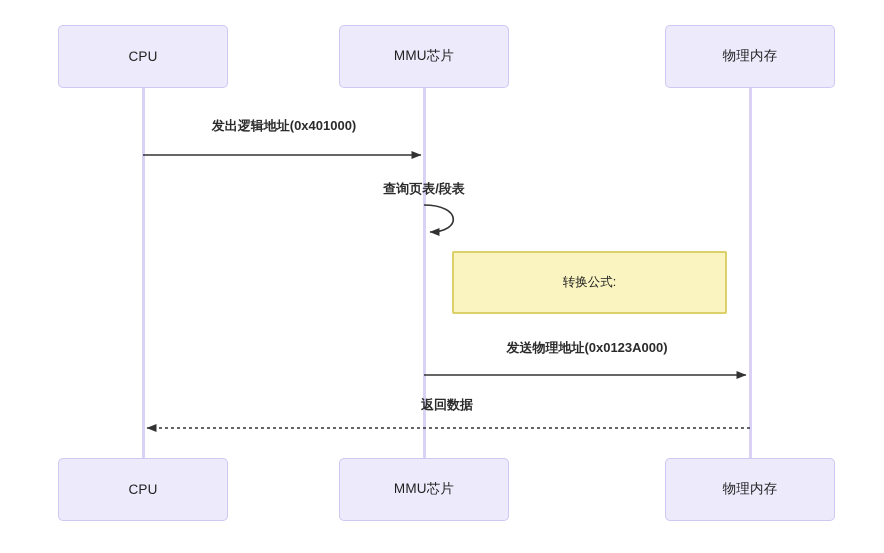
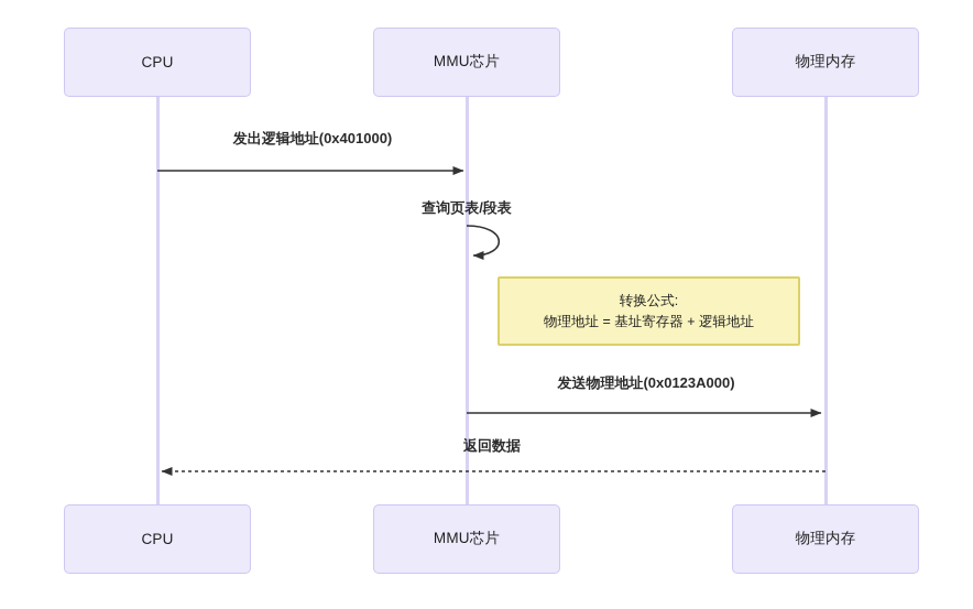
  CPU
  MMU芯片
  物理内存
  CPU
  MMU芯片
  物理内存
  发出逻辑地址(0x401000)
  查询页表/段表
  发送物理地址(0x0123A000)
  返回数据
  转换公式:
+ 物理地址 = 基址寄存器 + 逻辑地址
